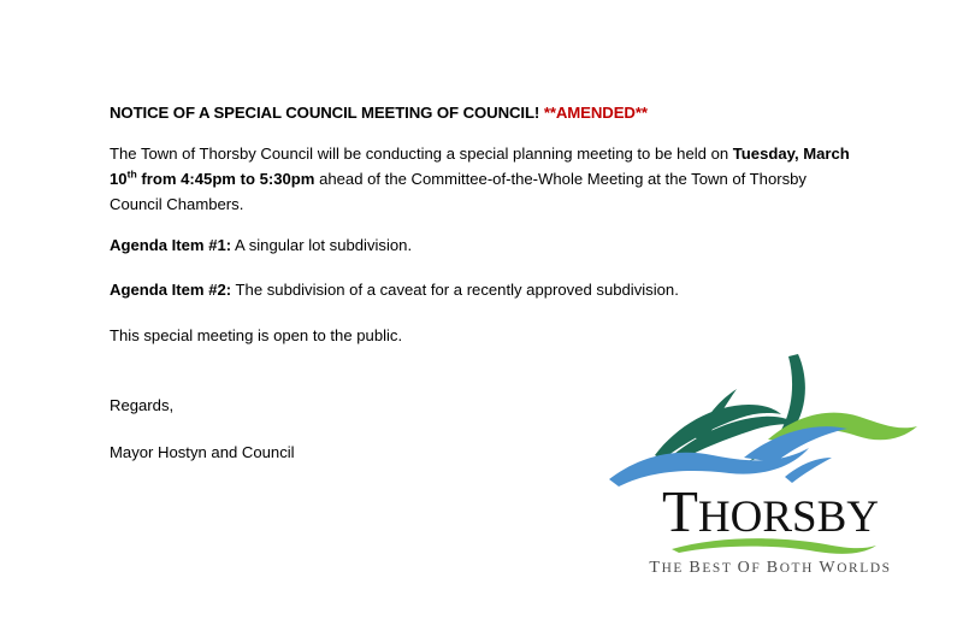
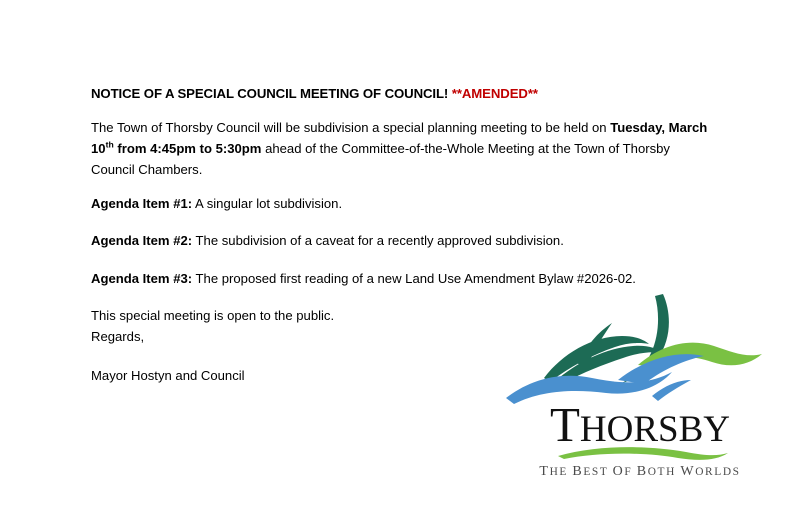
  NOTICE OF A SPECIAL COUNCIL MEETING OF COUNCIL! **AMENDED**
- The Town of Thorsby Council will be conducting a special planning meeting to be held on Tuesday, March 10th from 4:45pm to 5:30pm ahead of the Committee-of-the-Whole Meeting at the Town of Thorsby Council Chambers.
+ The Town of Thorsby Council will be subdivision a special planning meeting to be held on Tuesday, March 10th from 4:45pm to 5:30pm ahead of the Committee-of-the-Whole Meeting at the Town of Thorsby Council Chambers.
  Agenda Item #1: A singular lot subdivision.
  Agenda Item #2: The subdivision of a caveat for a recently approved subdivision.
+ Agenda Item #3: The proposed first reading of a new Land Use Amendment Bylaw #2026-02.
  This special meeting is open to the public.
  Regards,
  Mayor Hostyn and Council
  THORSBY
  THE BEST OF BOTH WORLDS
